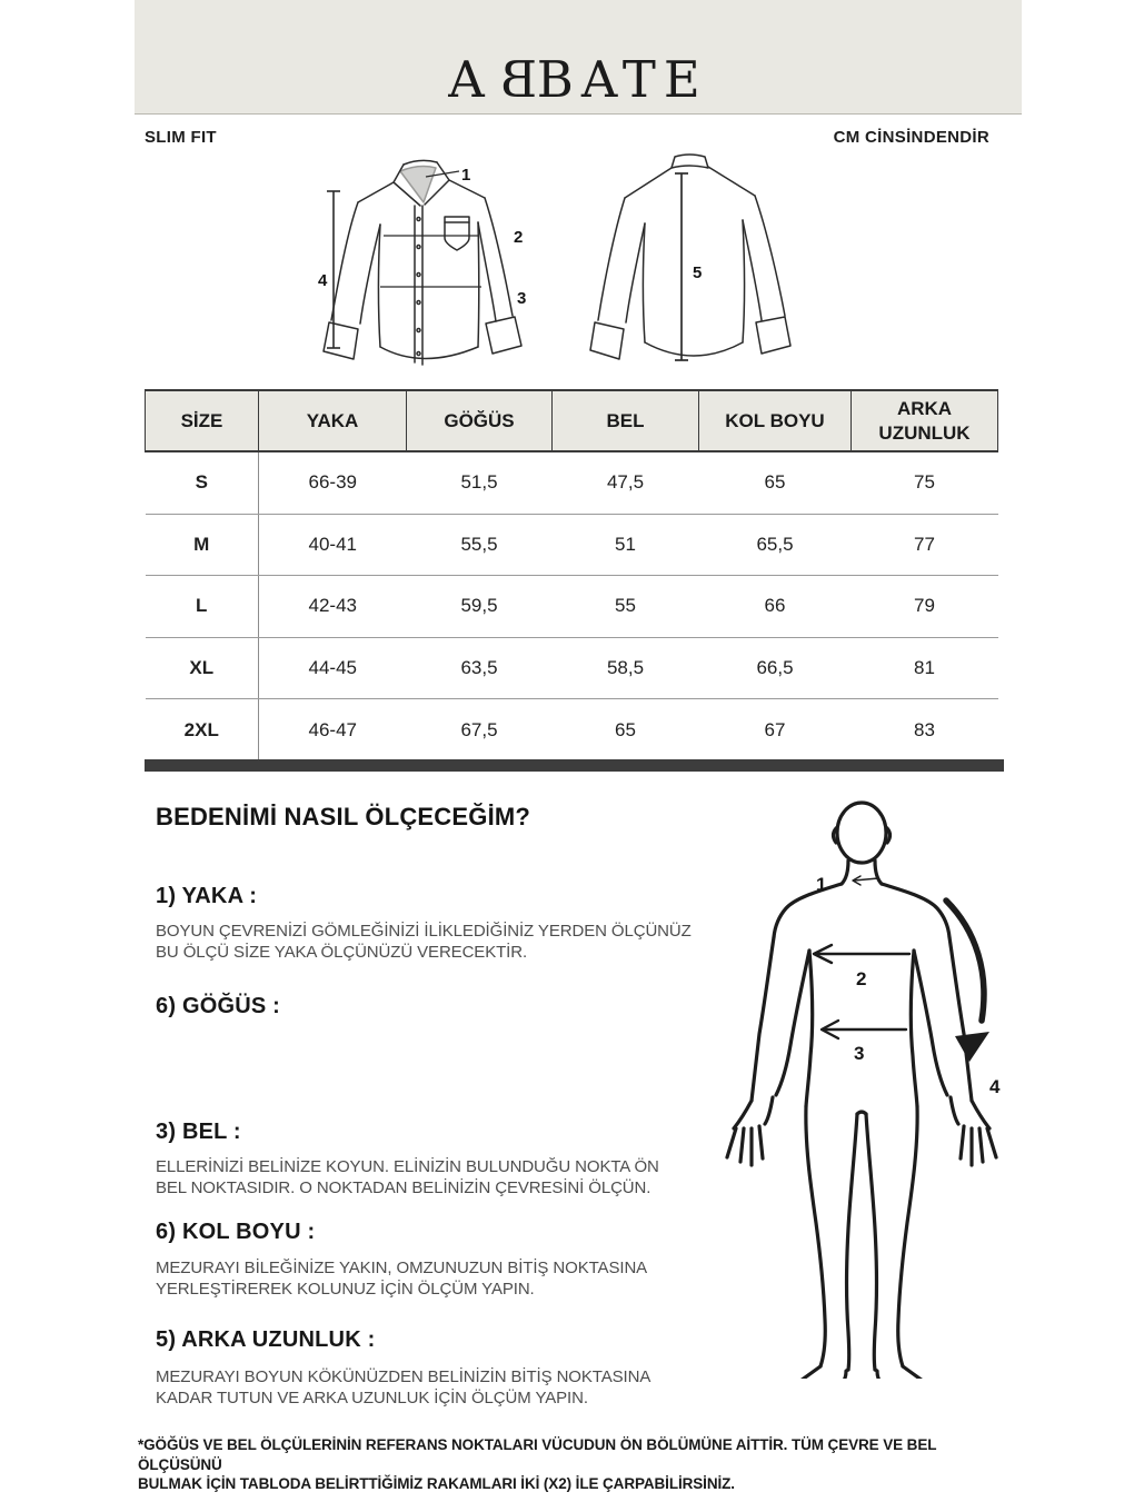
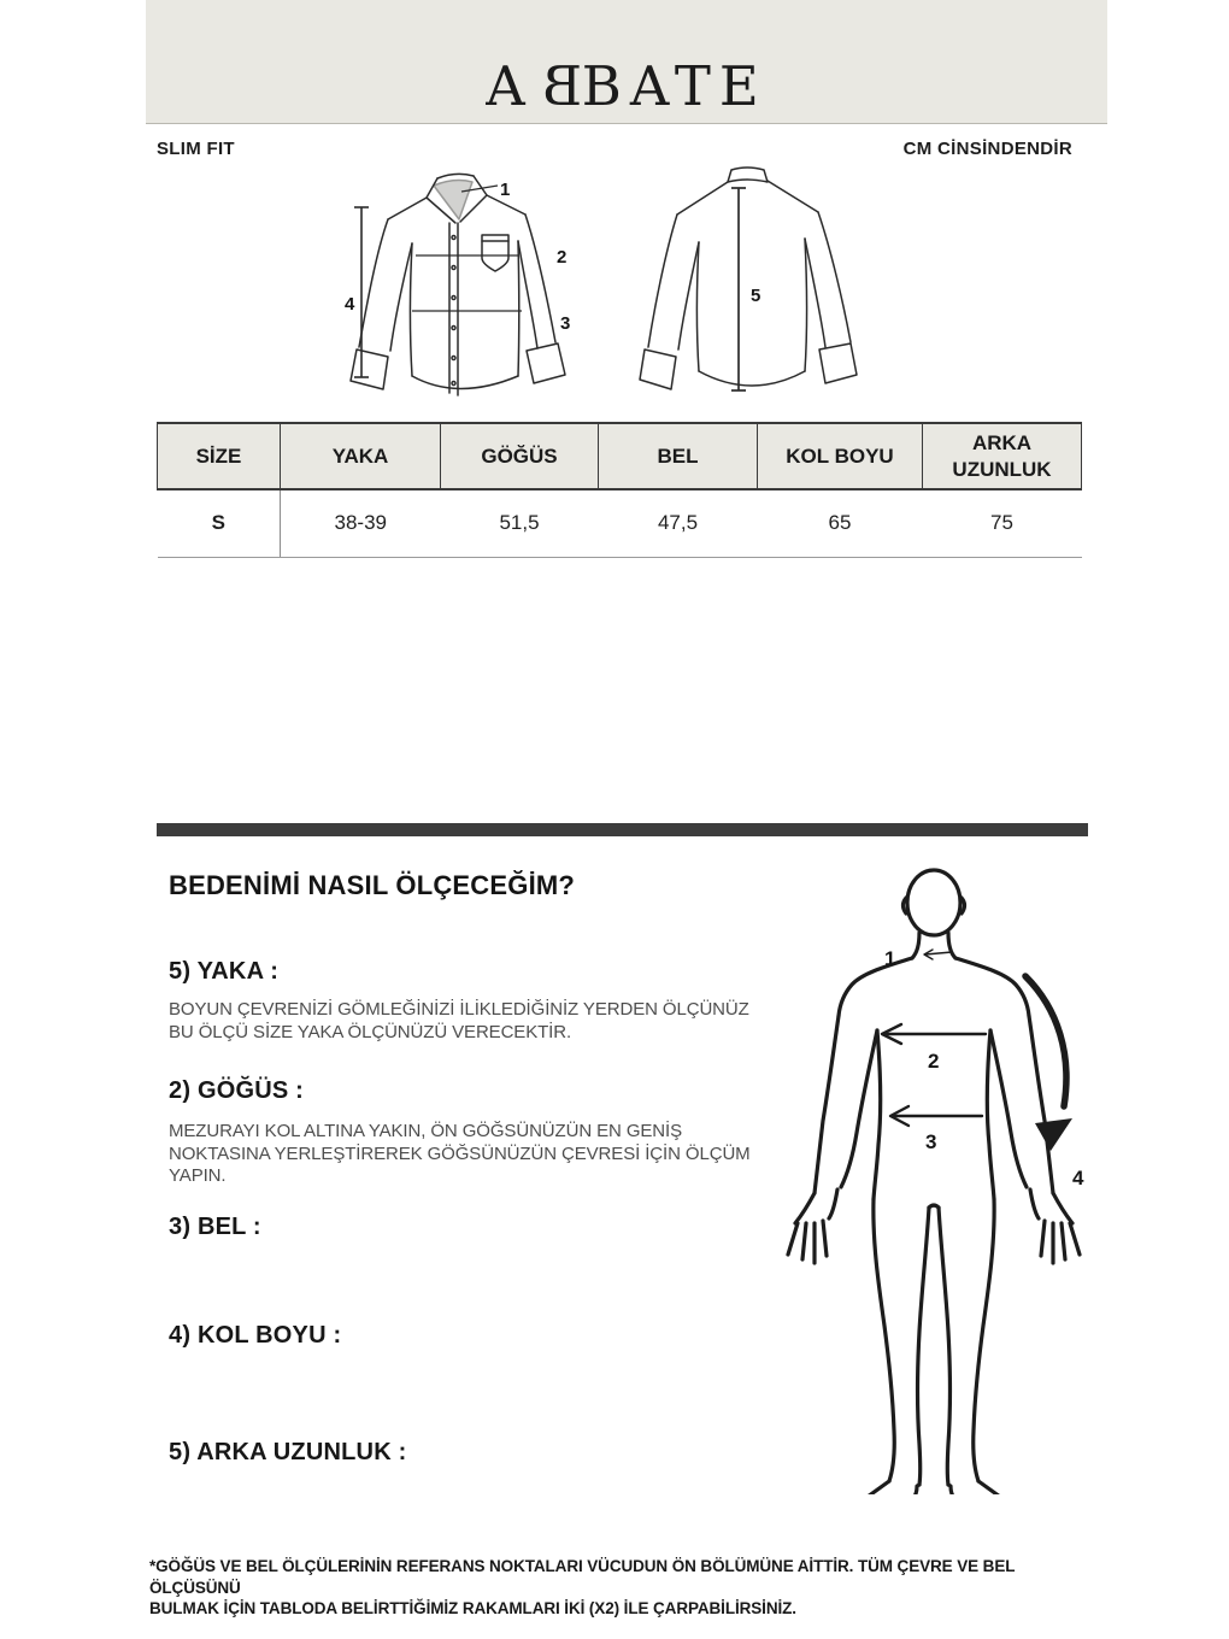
  SLIM FIT
  CM CİNSİNDENDİR
  1
  2
  3
  4
  5
  SİZE	YAKA	GÖĞÜS	BEL	KOL BOYU	ARKA UZUNLUK
- S	66-39	51,5	47,5	65	75
+ S	38-39	51,5	47,5	65	75
- M	40-41	55,5	51	65,5	77
- L	42-43	59,5	55	66	79
- XL	44-45	63,5	58,5	66,5	81
- 2XL	46-47	67,5	65	67	83
  BEDENİMİ NASIL ÖLÇECEĞİM?
- 1) YAKA :
+ 5) YAKA :
  BOYUN ÇEVRENİZİ GÖMLEĞİNİZİ İLİKLEDİĞİNİZ YERDEN ÖLÇÜNÜZ
  BU ÖLÇÜ SİZE YAKA ÖLÇÜNÜZÜ VERECEKTİR.
- 6) GÖĞÜS :
+ 2) GÖĞÜS :
+ MEZURAYI KOL ALTINA YAKIN, ÖN GÖĞSÜNÜZÜN EN GENİŞ
+ NOKTASINA YERLEŞTİREREK GÖĞSÜNÜZÜN ÇEVRESİ İÇİN ÖLÇÜM
+ YAPIN.
  3) BEL :
- ELLERİNİZİ BELİNİZE KOYUN. ELİNİZİN BULUNDUĞU NOKTA ÖN
- BEL NOKTASIDIR. O NOKTADAN BELİNİZİN ÇEVRESİNİ ÖLÇÜN.
- 6) KOL BOYU :
+ 4) KOL BOYU :
- MEZURAYI BİLEĞİNİZE YAKIN, OMZUNUZUN BİTİŞ NOKTASINA
- YERLEŞTİREREK KOLUNUZ İÇİN ÖLÇÜM YAPIN.
  5) ARKA UZUNLUK :
- MEZURAYI BOYUN KÖKÜNÜZDEN BELİNİZİN BİTİŞ NOKTASINA
- KADAR TUTUN VE ARKA UZUNLUK İÇİN ÖLÇÜM YAPIN.
  1
  2
  3
  4
  *GÖĞÜS VE BEL ÖLÇÜLERİNİN REFERANS NOKTALARI VÜCUDUN ÖN BÖLÜMÜNE AİTTİR. TÜM ÇEVRE VE BEL ÖLÇÜSÜNÜ
  BULMAK İÇİN TABLODA BELİRTTİĞİMİZ RAKAMLARI İKİ (X2) İLE ÇARPABİLİRSİNİZ.
